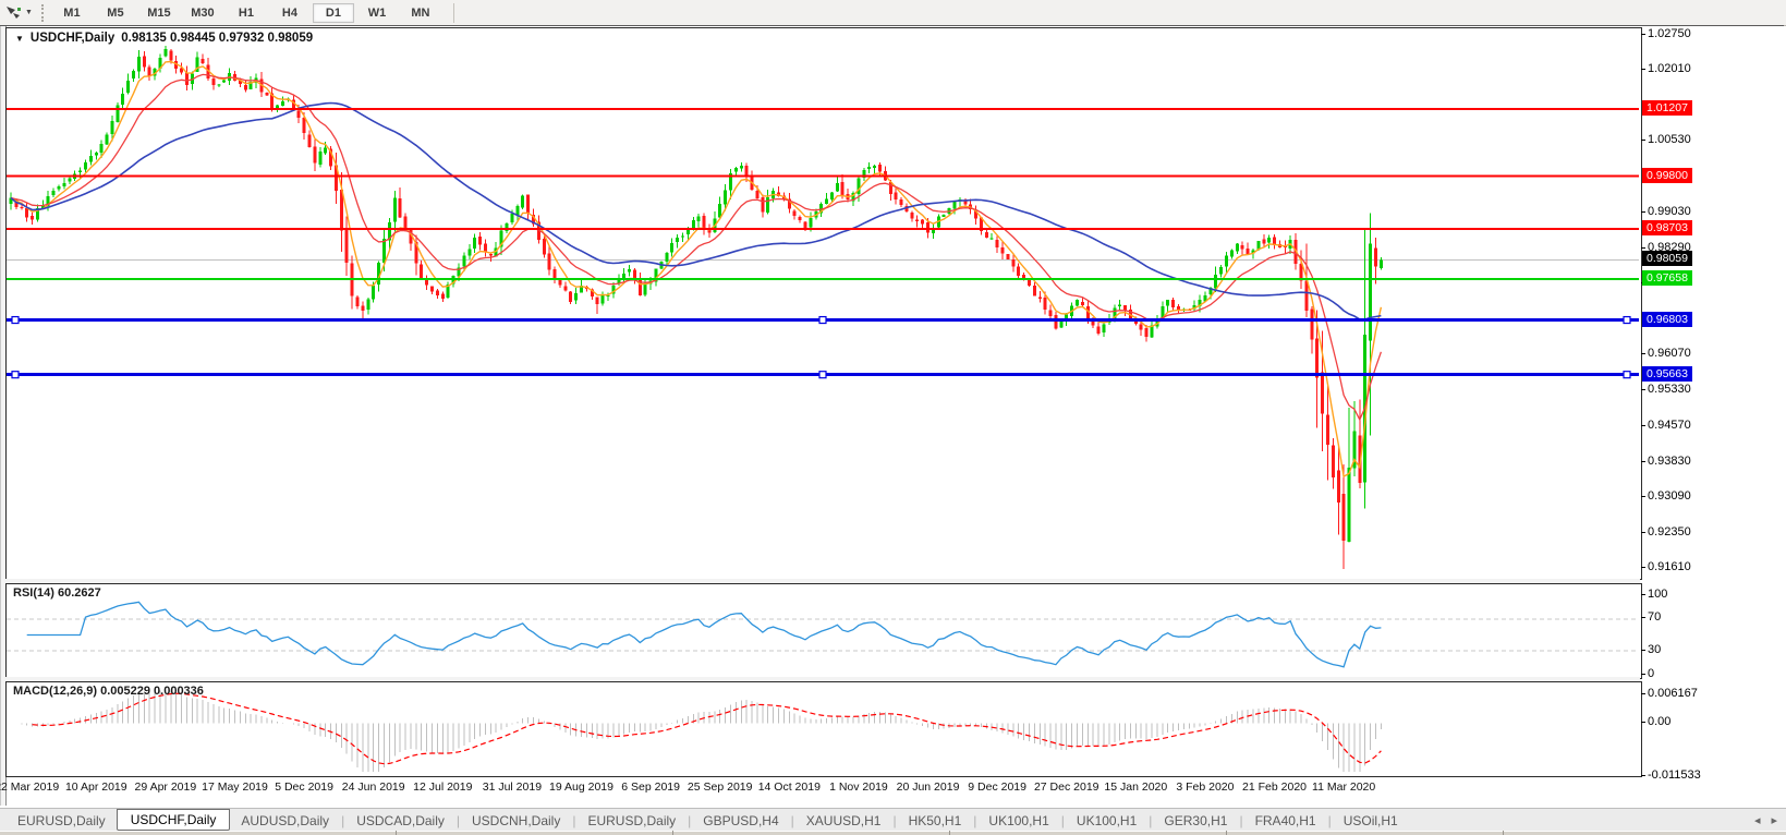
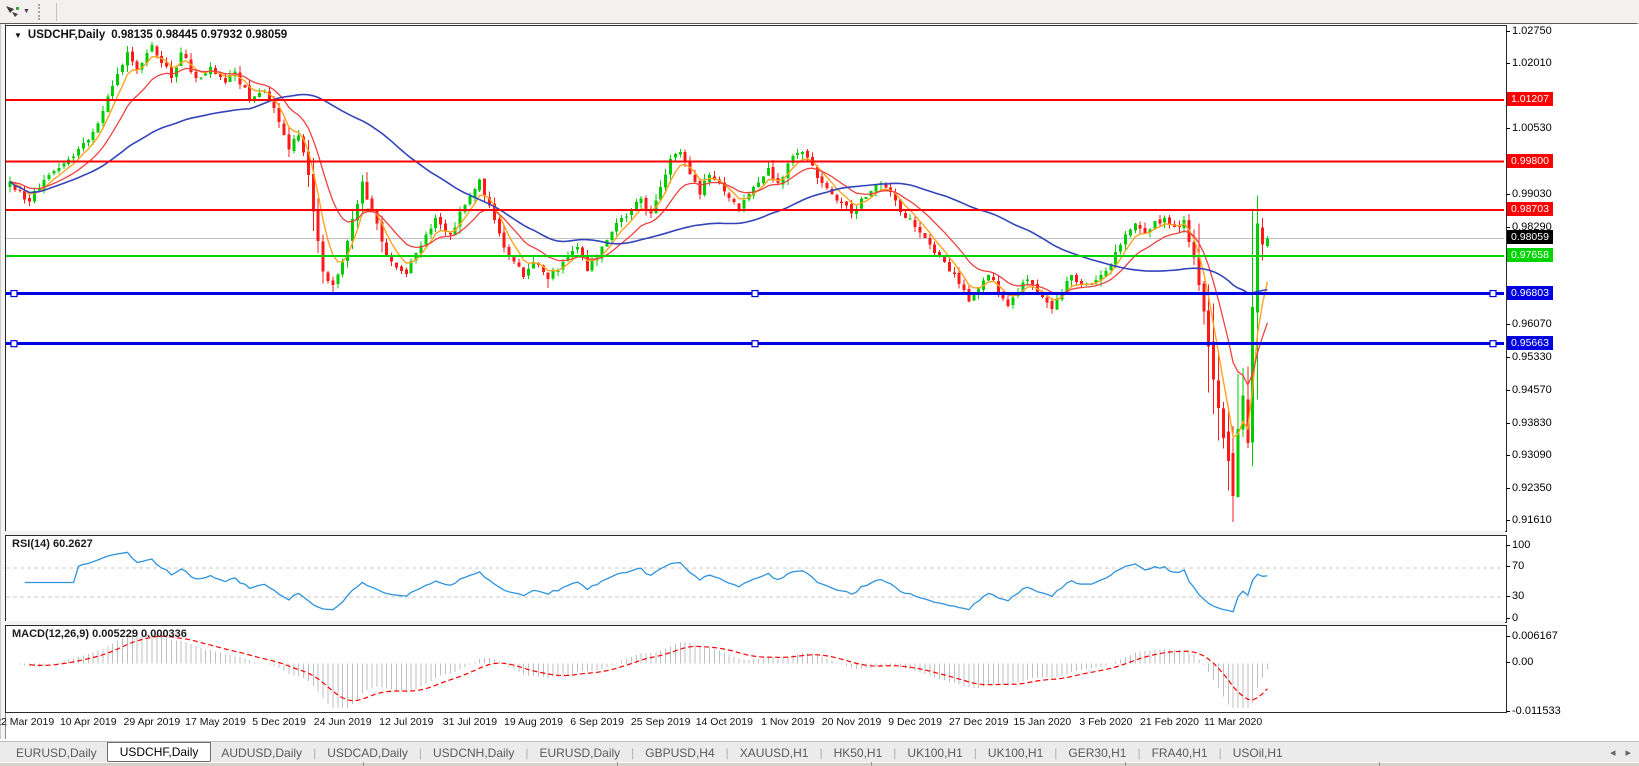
- M1
- M5
- M15
- M30
- H1
- H4
- D1
- W1
- MN
  ▼
  USDCHF,Daily
  0.98135 0.98445 0.97932 0.98059
  RSI(14) 60.2627
  MACD(12,26,9) 0.005229 0.000336
  1.02750
  1.02010
  1.00530
  0.99030
  0.98290
  0.96070
  0.95330
  0.94570
  0.93830
  0.93090
  0.92350
  0.91610
  1.01207
  0.99800
  0.98703
  0.97658
  0.96803
  0.95663
  0.98059
  100
  70
  30
  0
  0.006167
  0.00
  -0.011533
  2 Mar 2019
  10 Apr 2019
  29 Apr 2019
  17 May 2019
  5 Dec 2019
  24 Jun 2019
  12 Jul 2019
  31 Jul 2019
  19 Aug 2019
  6 Sep 2019
  25 Sep 2019
  14 Oct 2019
  1 Nov 2019
- 20 Jun 2019
+ 20 Nov 2019
  9 Dec 2019
  27 Dec 2019
  15 Jan 2020
  3 Feb 2020
  21 Feb 2020
  11 Mar 2020
  EURUSD,Daily
  USDCHF,Daily
  AUDUSD,Daily
  |
  USDCAD,Daily
  |
  USDCNH,Daily
  |
  EURUSD,Daily
  |
  GBPUSD,H4
  |
  XAUUSD,H1
  |
  HK50,H1
  |
  UK100,H1
  |
  UK100,H1
  |
  GER30,H1
  |
  FRA40,H1
  |
  USOil,H1
  ◂
  ▸
